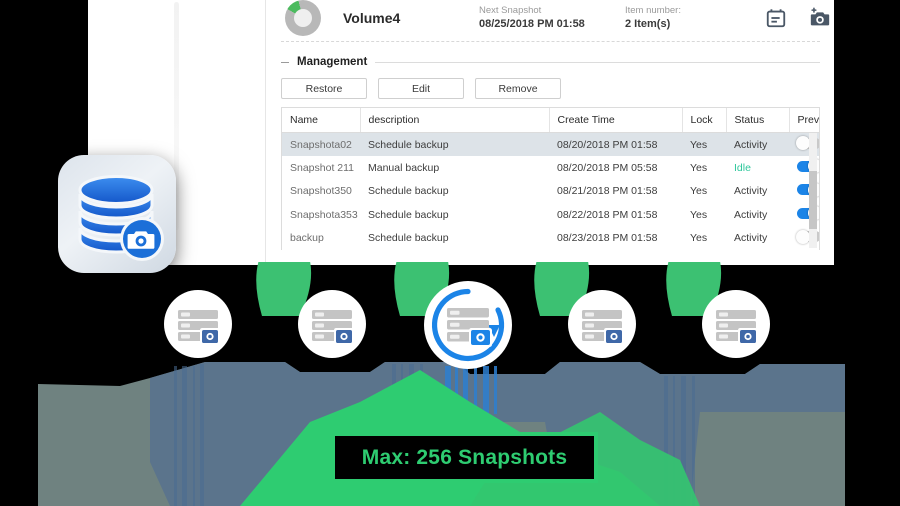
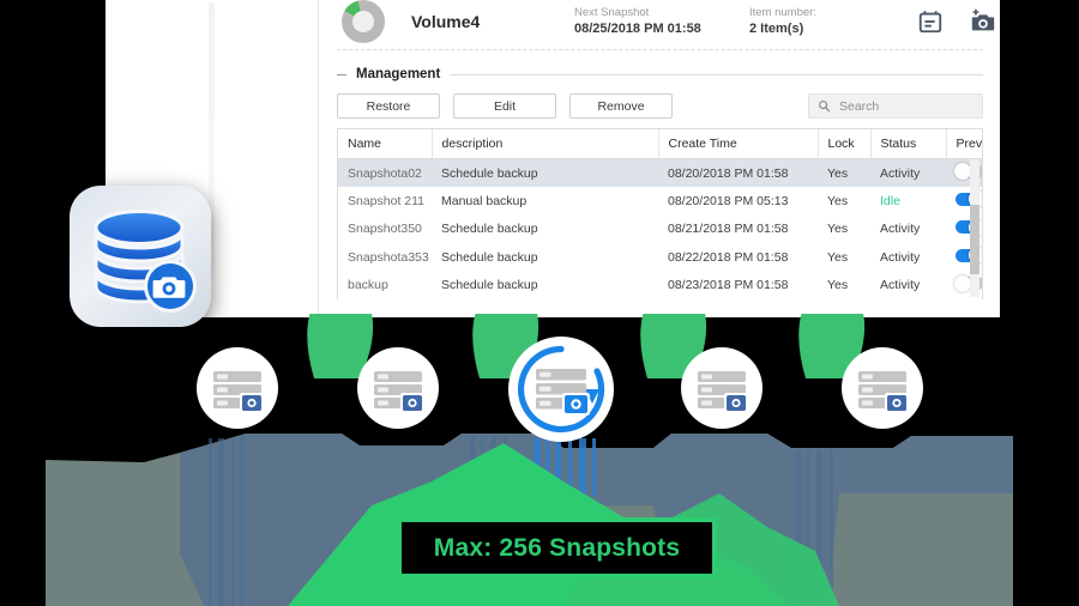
  Volume4
  Next Snapshot
  08/25/2018 PM 01:58
  Item number:
  2 Item(s)
  Management
  Restore
  Edit
  Remove
+ Search
  Name	description	Create Time	Lock	Status	Prev
  Snapshota02	Schedule backup	08/20/2018 PM 01:58	Yes	Activity
- Snapshot 211	Manual backup	08/20/2018 PM 05:58	Yes	Idle
+ Snapshot 211	Manual backup	08/20/2018 PM 05:13	Yes	Idle
  Snapshot350	Schedule backup	08/21/2018 PM 01:58	Yes	Activity
  Snapshota353	Schedule backup	08/22/2018 PM 01:58	Yes	Activity
  backup	Schedule backup	08/23/2018 PM 01:58	Yes	Activity
  Max: 256 Snapshots
